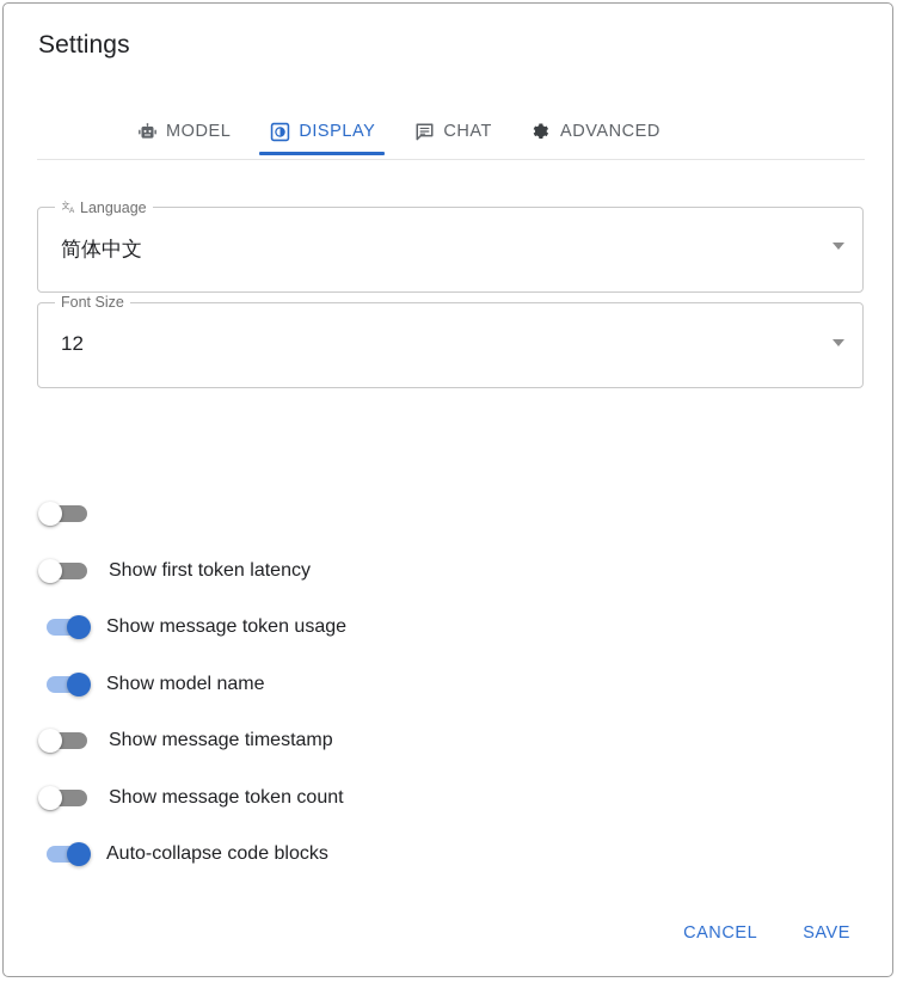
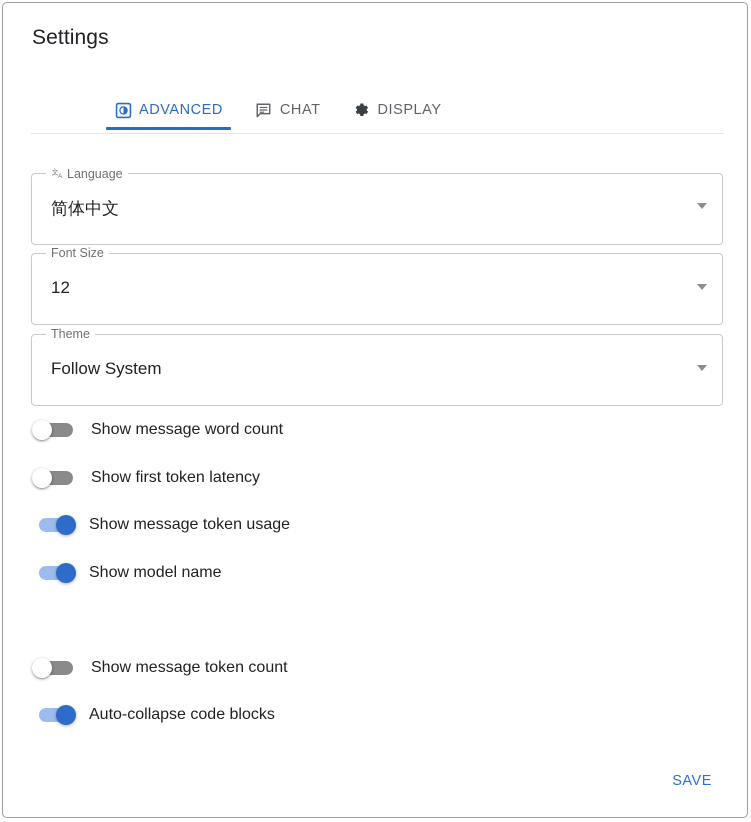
  Settings
- MODEL
- DISPLAY
+ ADVANCED
  CHAT
- ADVANCED
+ DISPLAY
  文
  Language
  简体中文
  Font Size
  12
+ Theme
+ Follow System
+ Show message word count
  Show first token latency
  Show message token usage
  Show model name
- Show message timestamp
  Show message token count
  Auto-collapse code blocks
- CANCEL
  SAVE
